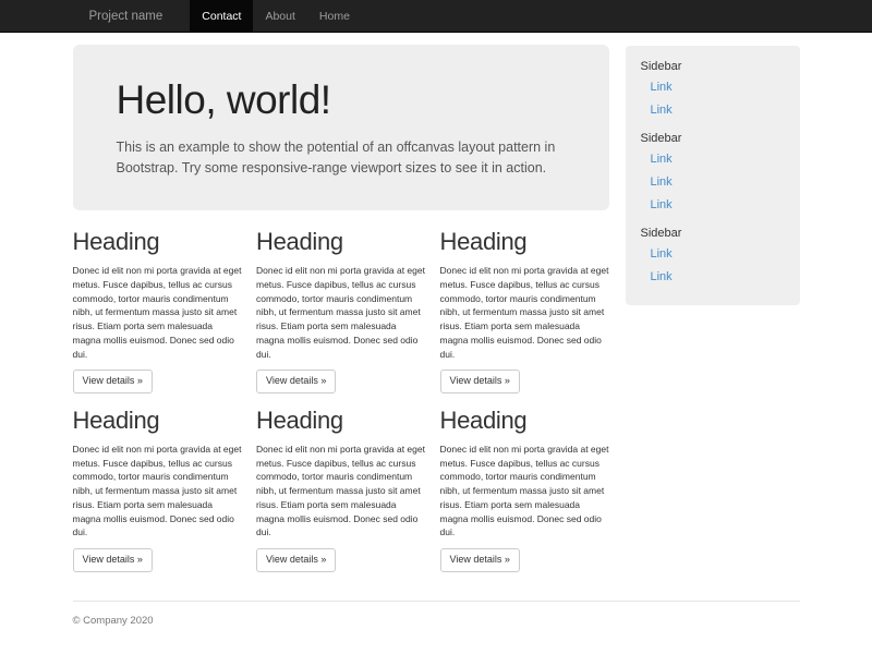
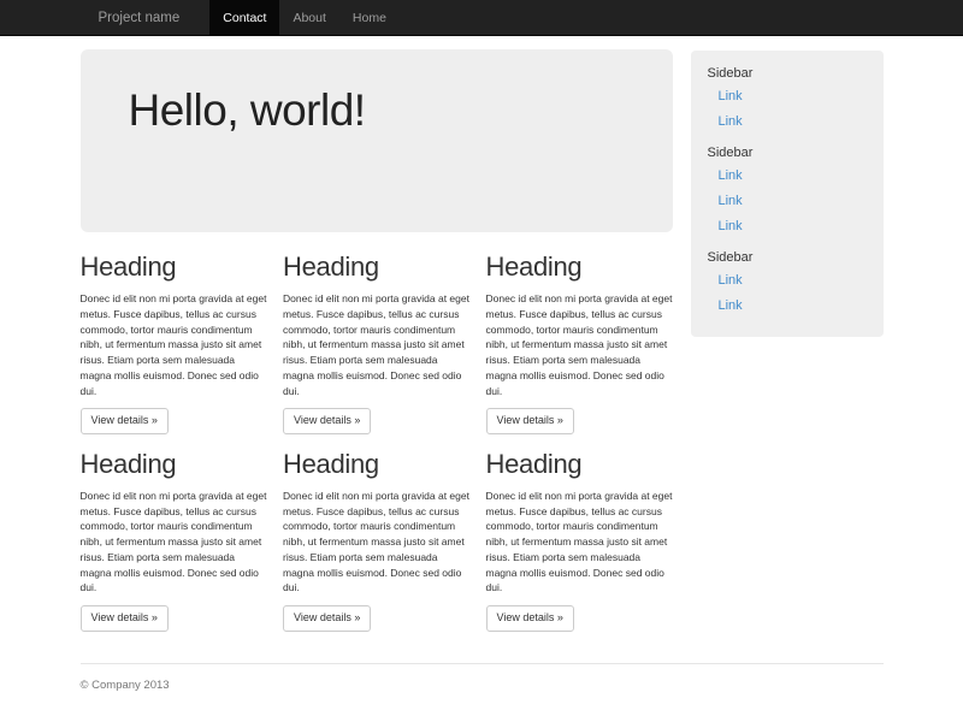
  Project name
  Contact
  About
  Home
  Hello, world!
- This is an example to show the potential of an offcanvas layout pattern in Bootstrap. Try some responsive-range viewport sizes to see it in action.
  Heading
  Donec id elit non mi porta gravida at eget metus. Fusce dapibus, tellus ac cursus commodo, tortor mauris condimentum nibh, ut fermentum massa justo sit amet risus. Etiam porta sem malesuada magna mollis euismod. Donec sed odio dui.
  View details »
  Heading
  Donec id elit non mi porta gravida at eget metus. Fusce dapibus, tellus ac cursus commodo, tortor mauris condimentum nibh, ut fermentum massa justo sit amet risus. Etiam porta sem malesuada magna mollis euismod. Donec sed odio dui.
  View details »
  Heading
  Donec id elit non mi porta gravida at eget metus. Fusce dapibus, tellus ac cursus commodo, tortor mauris condimentum nibh, ut fermentum massa justo sit amet risus. Etiam porta sem malesuada magna mollis euismod. Donec sed odio dui.
  View details »
  Heading
  Donec id elit non mi porta gravida at eget metus. Fusce dapibus, tellus ac cursus commodo, tortor mauris condimentum nibh, ut fermentum massa justo sit amet risus. Etiam porta sem malesuada magna mollis euismod. Donec sed odio dui.
  View details »
  Heading
  Donec id elit non mi porta gravida at eget metus. Fusce dapibus, tellus ac cursus commodo, tortor mauris condimentum nibh, ut fermentum massa justo sit amet risus. Etiam porta sem malesuada magna mollis euismod. Donec sed odio dui.
  View details »
  Heading
  Donec id elit non mi porta gravida at eget metus. Fusce dapibus, tellus ac cursus commodo, tortor mauris condimentum nibh, ut fermentum massa justo sit amet risus. Etiam porta sem malesuada magna mollis euismod. Donec sed odio dui.
  View details »
  Sidebar
  Link
  Link
  Sidebar
  Link
  Link
  Link
  Sidebar
  Link
  Link
- © Company 2020
+ © Company 2013
